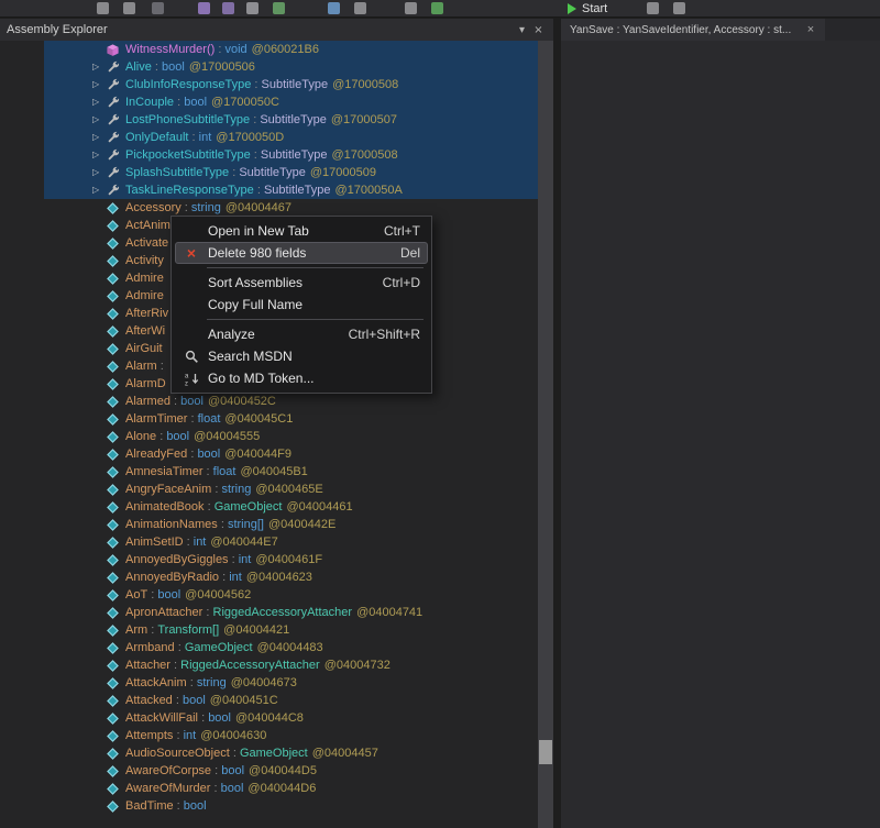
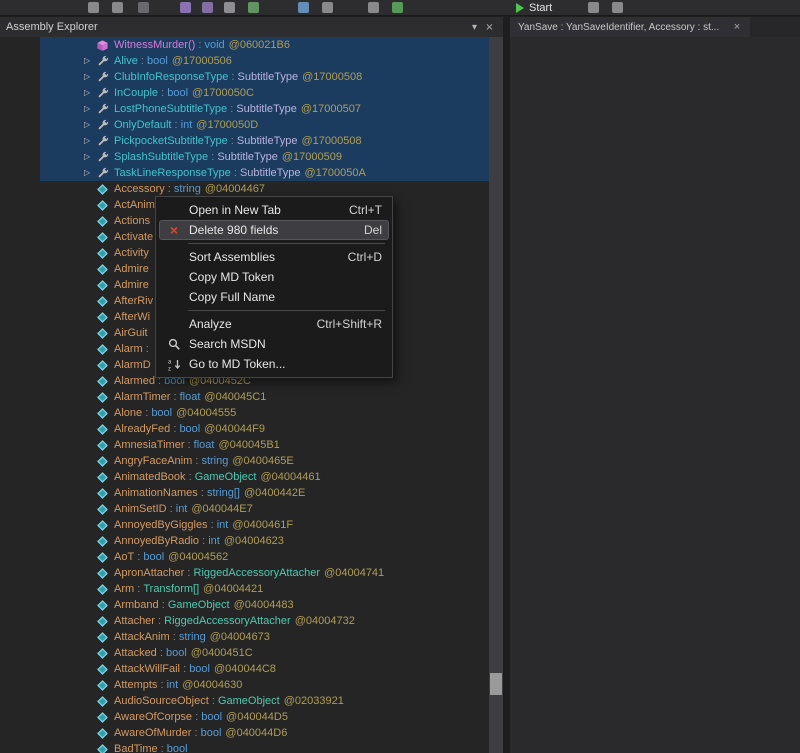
  Start
  Assembly Explorer
  ▾
  ×
  WitnessMurder()
  :
  void
  @060021B6
  ▷
  Alive
  :
  bool
  @17000506
  ▷
  ClubInfoResponseType
  :
  SubtitleType
  @17000508
  ▷
  InCouple
  :
  bool
  @1700050C
  ▷
  LostPhoneSubtitleType
  :
  SubtitleType
  @17000507
  ▷
  OnlyDefault
  :
  int
  @1700050D
  ▷
  PickpocketSubtitleType
  :
  SubtitleType
  @17000508
  ▷
  SplashSubtitleType
  :
  SubtitleType
  @17000509
  ▷
  TaskLineResponseType
  :
  SubtitleType
  @1700050A
  Accessory
  :
  string
  @04004467
  ActAnim
+ Actions
  Activate
  Activity
  Admire
  Admire
  AfterRiv
  AfterWi
  AirGuit
  Alarm
  :
  AlarmD
  Alarmed
  :
  bool
  @0400452C
  AlarmTimer
  :
  float
  @040045C1
  Alone
  :
  bool
  @04004555
  AlreadyFed
  :
  bool
  @040044F9
  AmnesiaTimer
  :
  float
  @040045B1
  AngryFaceAnim
  :
  string
  @0400465E
  AnimatedBook
  :
  GameObject
  @04004461
  AnimationNames
  :
  string[]
  @0400442E
  AnimSetID
  :
  int
  @040044E7
  AnnoyedByGiggles
  :
  int
  @0400461F
  AnnoyedByRadio
  :
  int
  @04004623
  AoT
  :
  bool
  @04004562
  ApronAttacher
  :
  RiggedAccessoryAttacher
  @04004741
  Arm
  :
  Transform[]
  @04004421
  Armband
  :
  GameObject
  @04004483
  Attacher
  :
  RiggedAccessoryAttacher
  @04004732
  AttackAnim
  :
  string
  @04004673
  Attacked
  :
  bool
  @0400451C
  AttackWillFail
  :
  bool
  @040044C8
  Attempts
  :
  int
  @04004630
  AudioSourceObject
  :
  GameObject
- @04004457
+ @02033921
  AwareOfCorpse
  :
  bool
  @040044D5
  AwareOfMurder
  :
  bool
  @040044D6
  BadTime
  :
  bool
  YanSave : YanSaveIdentifier, Accessory : st...
  ×
  Open in New Tab
  Ctrl+T
  ×
  Delete 980 fields
  Del
  Sort Assemblies
  Ctrl+D
+ Copy MD Token
  Copy Full Name
  Analyze
  Ctrl+Shift+R
  Search MSDN
  Go to MD Token...
